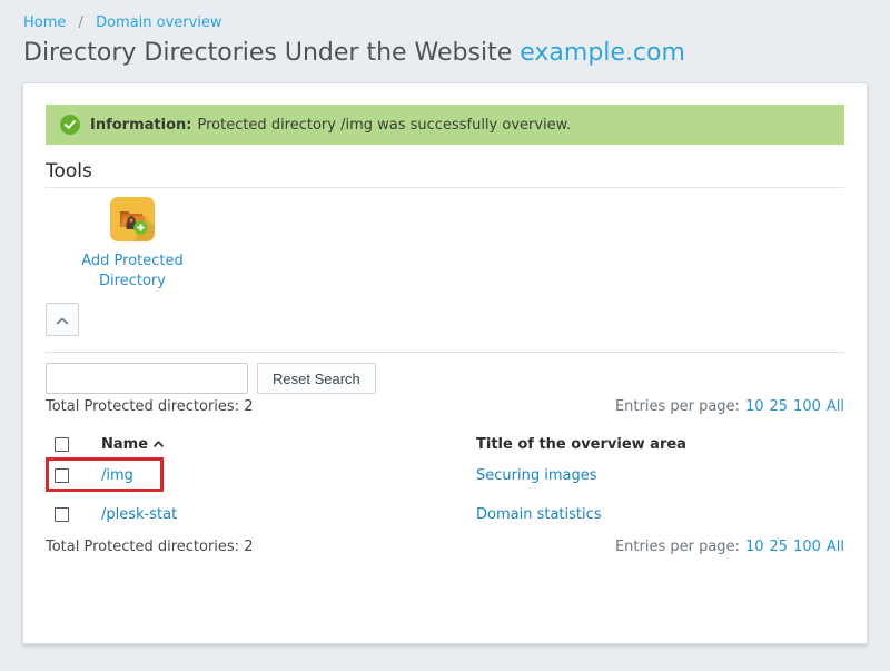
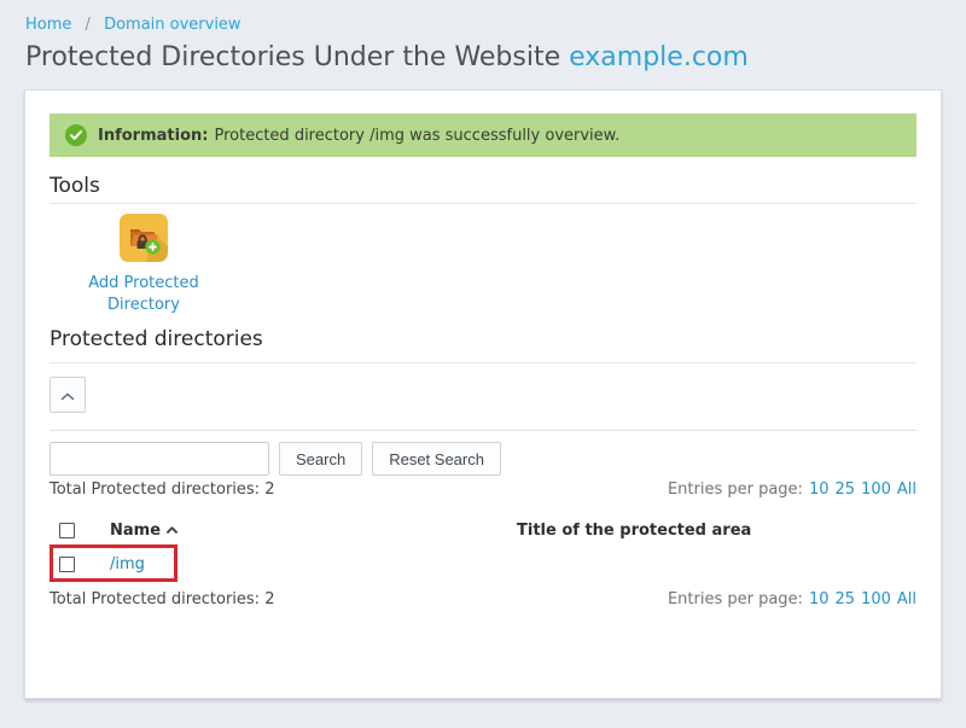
  Home / Domain overview
- Directory Directories Under the Website example.com
+ Protected Directories Under the Website example.com
  Information:
  Protected directory /img was successfully overview.
  Tools
  Add Protected Directory
+ Protected directories
+ Search
  Reset Search
  Total Protected directories: 2
  Entries per page: 10 25 100 All
  Name
- Title of the overview area
+ Title of the protected area
  /img
- Securing images
- /plesk-stat
- Domain statistics
  Total Protected directories: 2
  Entries per page: 10 25 100 All
